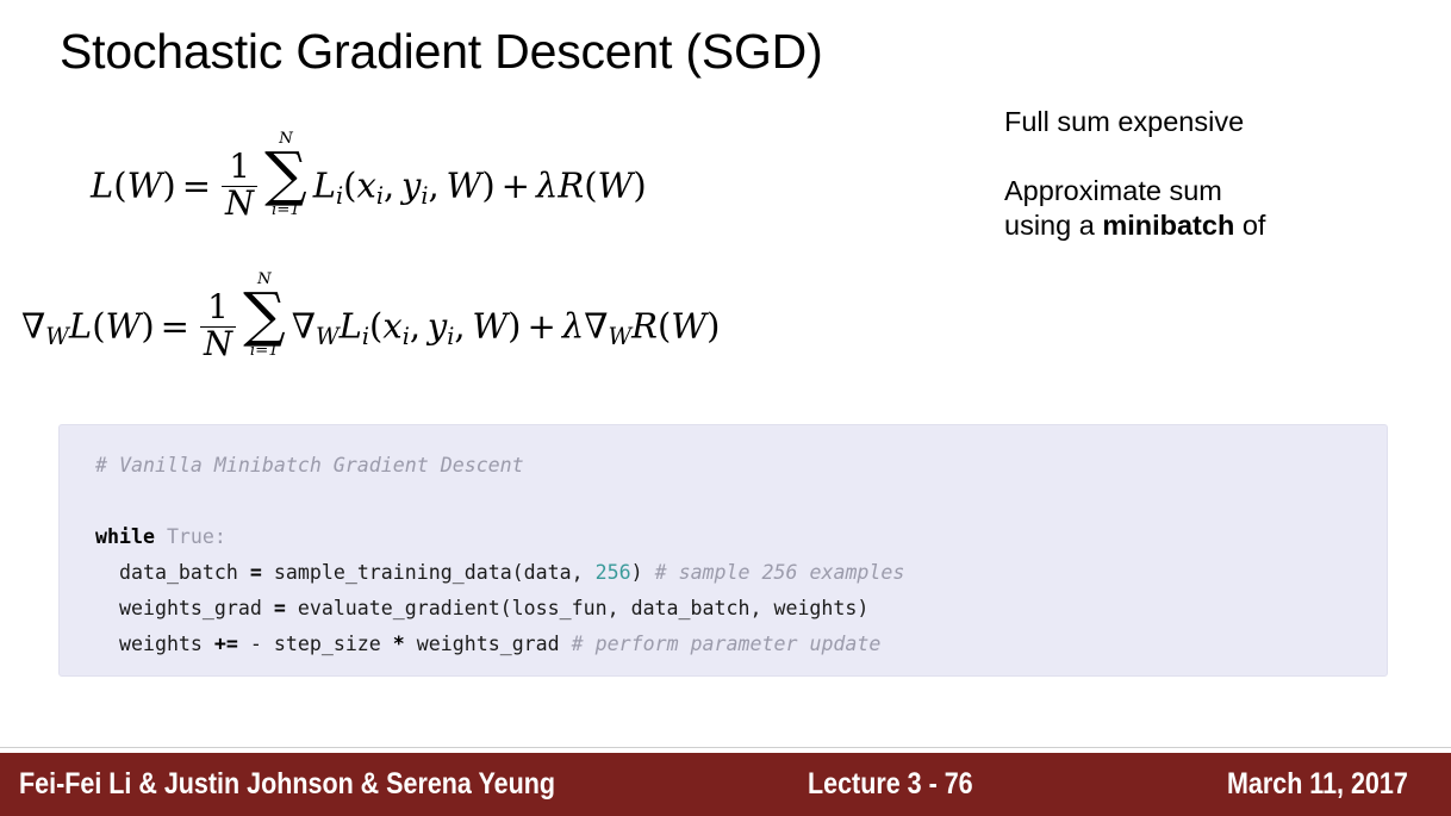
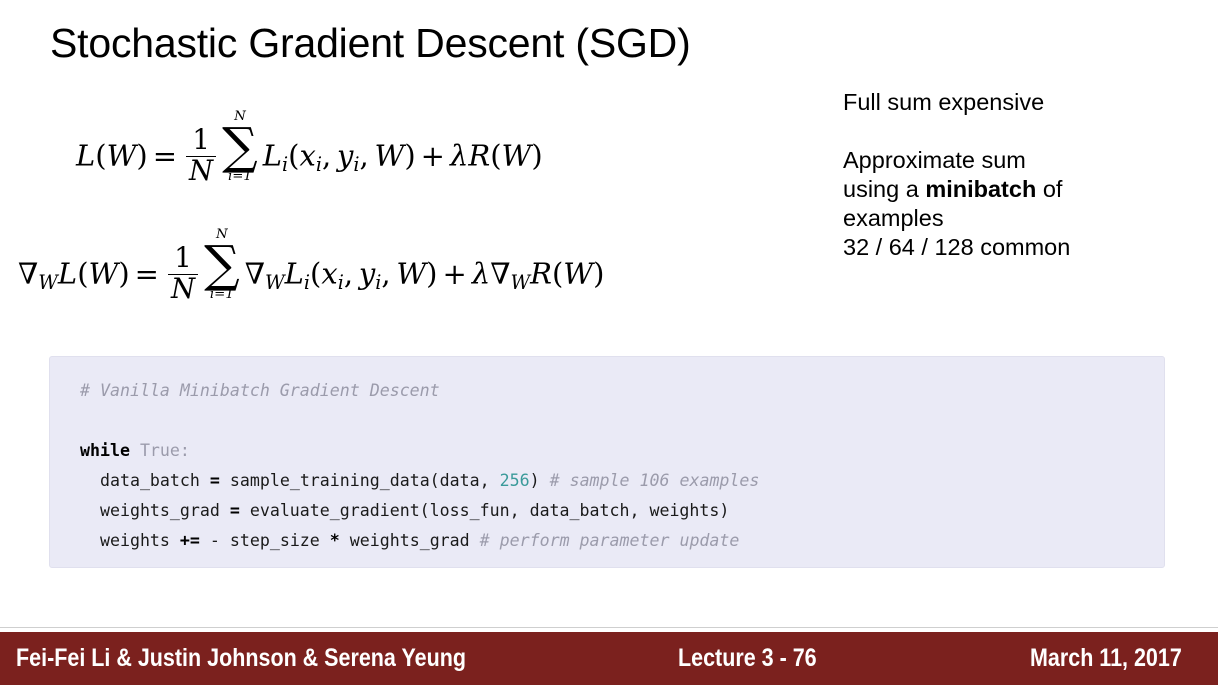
  Stochastic Gradient Descent (SGD)
  L(W) =
  1
  N
  N
  ∑
  i=1
  Li(xi, yi, W) + λR(W)
  ∇WL(W) =
  1
  N
  N
  ∑
  i=1
  ∇WLi(xi, yi, W) + λ∇WR(W)
  Full sum expensive
  Approximate sum
  using a minibatch of
+ examples
+ 32 / 64 / 128 common
- # Vanilla Minibatch Gradient Descentwhile True: data_batch = sample_training_data(data, 256) # sample 256 examples weights_grad = evaluate_gradient(loss_fun, data_batch, weights) weights += - step_size * weights_grad # perform parameter update
+ # Vanilla Minibatch Gradient Descentwhile True: data_batch = sample_training_data(data, 256) # sample 106 examples weights_grad = evaluate_gradient(loss_fun, data_batch, weights) weights += - step_size * weights_grad # perform parameter update
  Fei-Fei Li & Justin Johnson & Serena Yeung
  Lecture 3 - 76
  March 11, 2017
